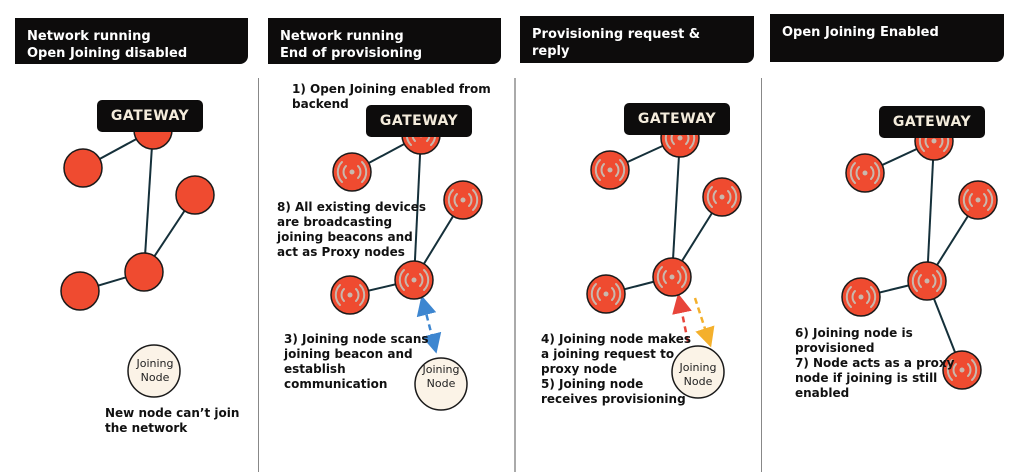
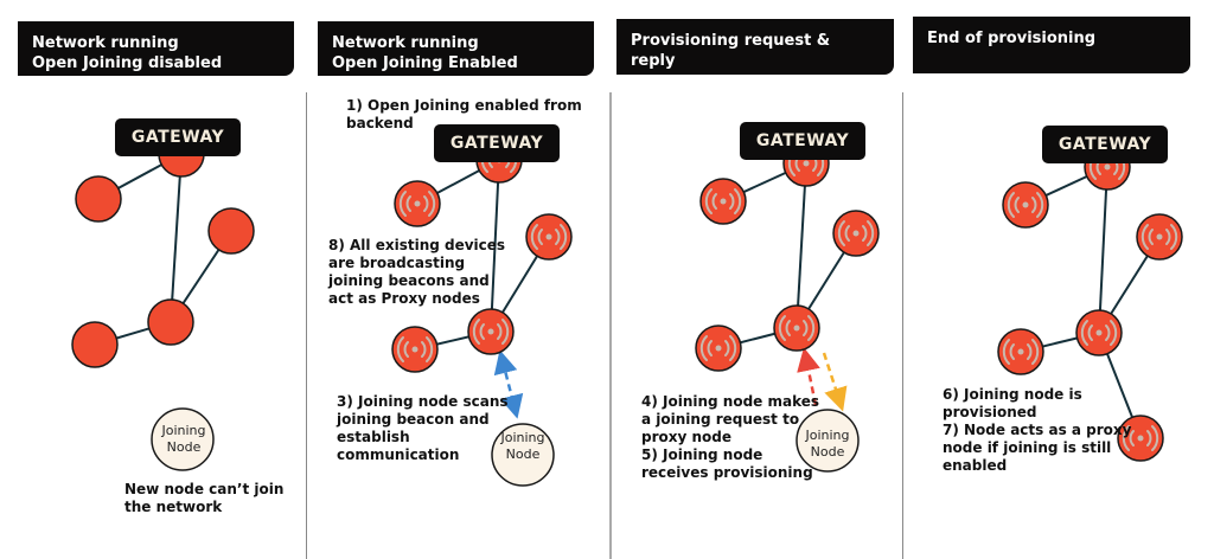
  Network running
  Open Joining disabled
  Network running
- End of provisioning
+ Open Joining Enabled
  Provisioning request & reply
- Open Joining Enabled
+ End of provisioning
  GATEWAY
  GATEWAY
  GATEWAY
  GATEWAY
  Joining
  Node
  Joining
  Node
  Joining
  Node
  New node can’t join
  the network
  1) Open Joining enabled from
  backend
  8) All existing devices
  are broadcasting
  joining beacons and
  act as Proxy nodes
  3) Joining node scans
  joining beacon and
  establish
  communication
  4) Joining node makes
  a joining request to
  proxy node
  5) Joining node
  receives provisioning
  6) Joining node is
  provisioned
  7) Node acts as a proxy
  node if joining is still
  enabled
